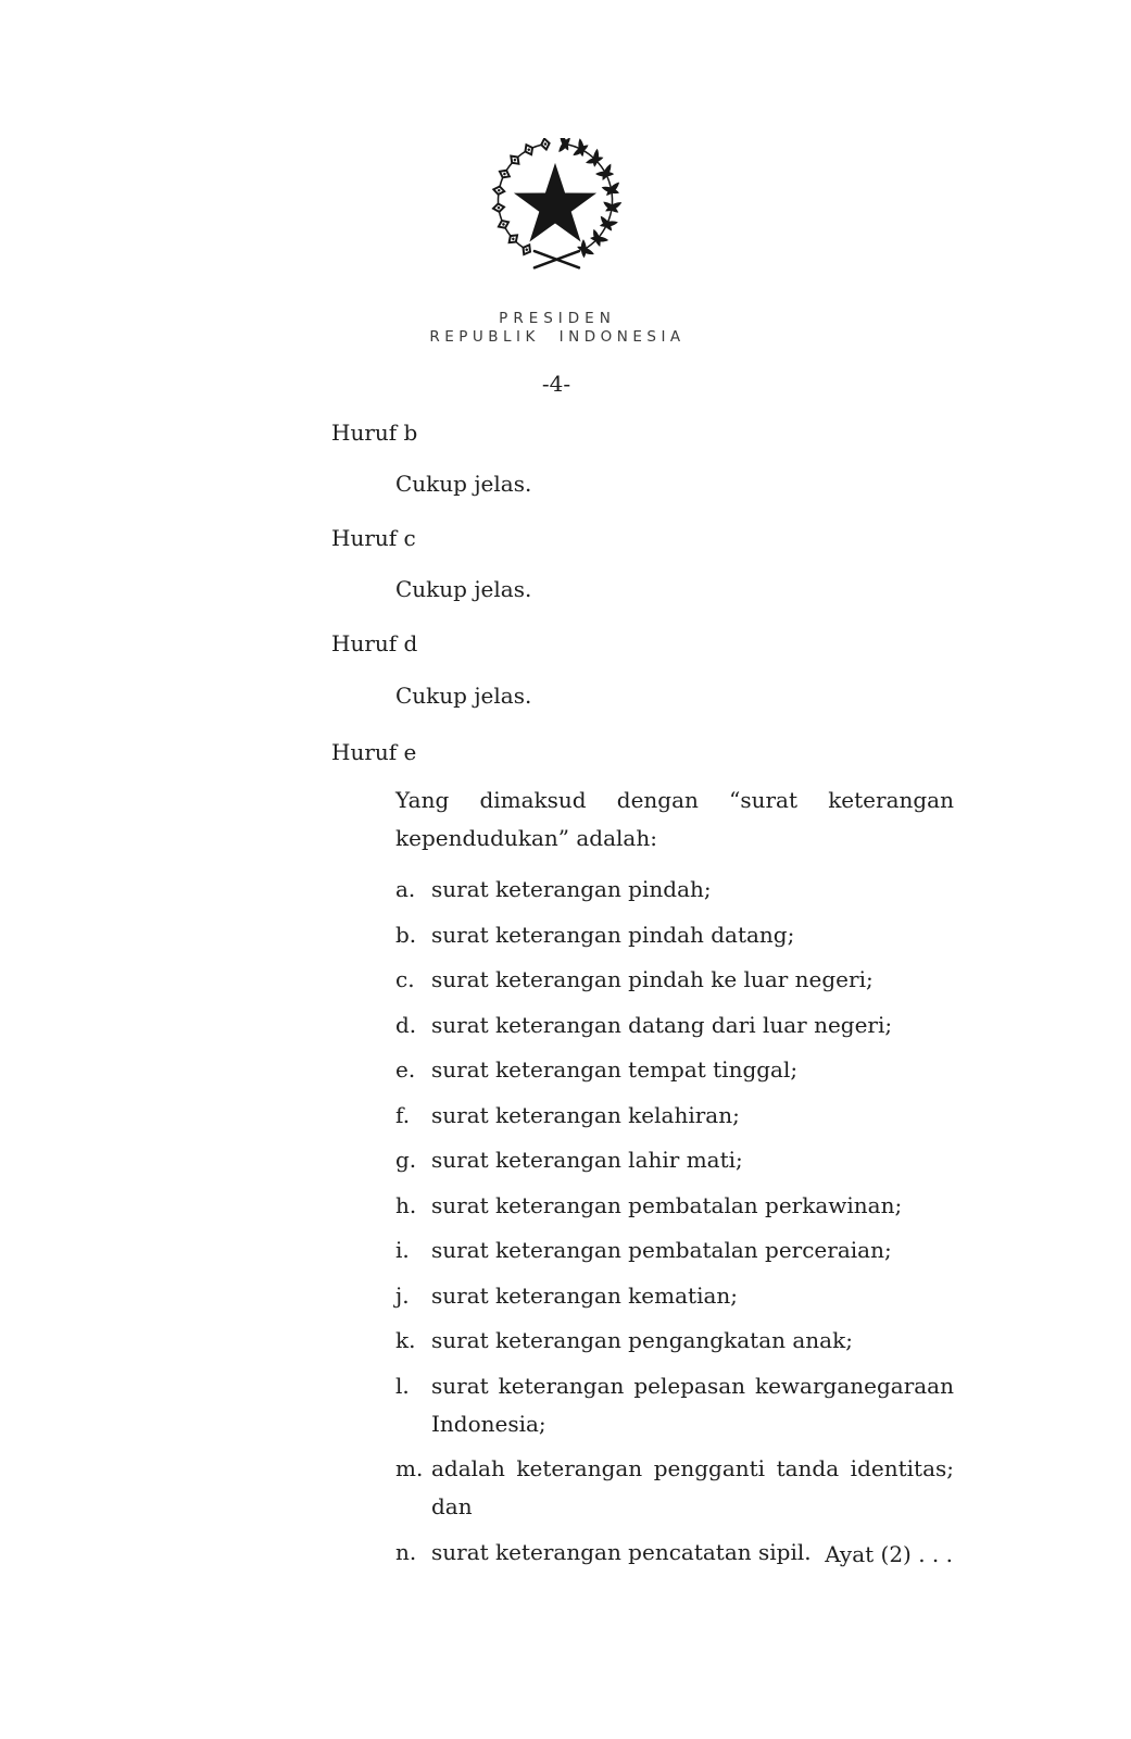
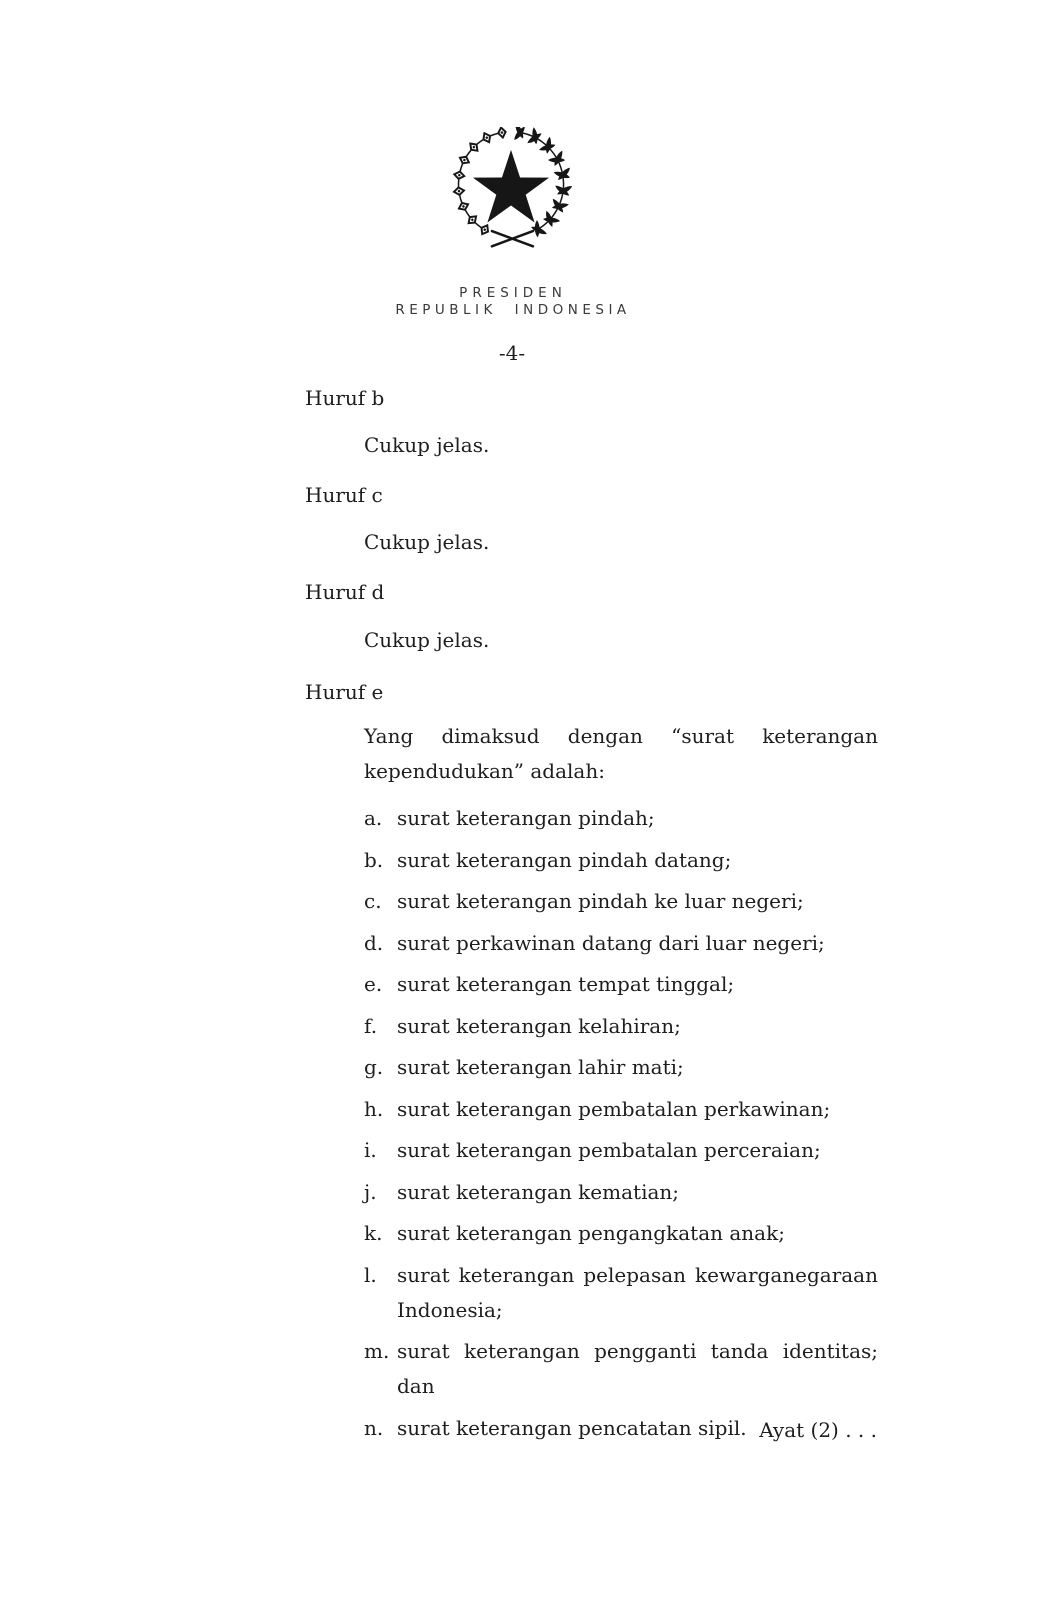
  PRESIDEN
  REPUBLIK INDONESIA
  -4-
  Huruf b
  Cukup jelas.
  Huruf c
  Cukup jelas.
  Huruf d
  Cukup jelas.
  Huruf e
  Yang dimaksud dengan “surat keterangan kependudukan” adalah:
  a.
  surat keterangan pindah;
  b.
  surat keterangan pindah datang;
  c.
  surat keterangan pindah ke luar negeri;
  d.
- surat keterangan datang dari luar negeri;
+ surat perkawinan datang dari luar negeri;
  e.
  surat keterangan tempat tinggal;
  f.
  surat keterangan kelahiran;
  g.
  surat keterangan lahir mati;
  h.
  surat keterangan pembatalan perkawinan;
  i.
  surat keterangan pembatalan perceraian;
  j.
  surat keterangan kematian;
  k.
  surat keterangan pengangkatan anak;
  l.
  surat keterangan pelepasan kewarganegaraan Indonesia;
  m.
- adalah keterangan pengganti tanda identitas; dan
+ surat keterangan pengganti tanda identitas; dan
  n.
  surat keterangan pencatatan sipil.
  Ayat (2) . . .
